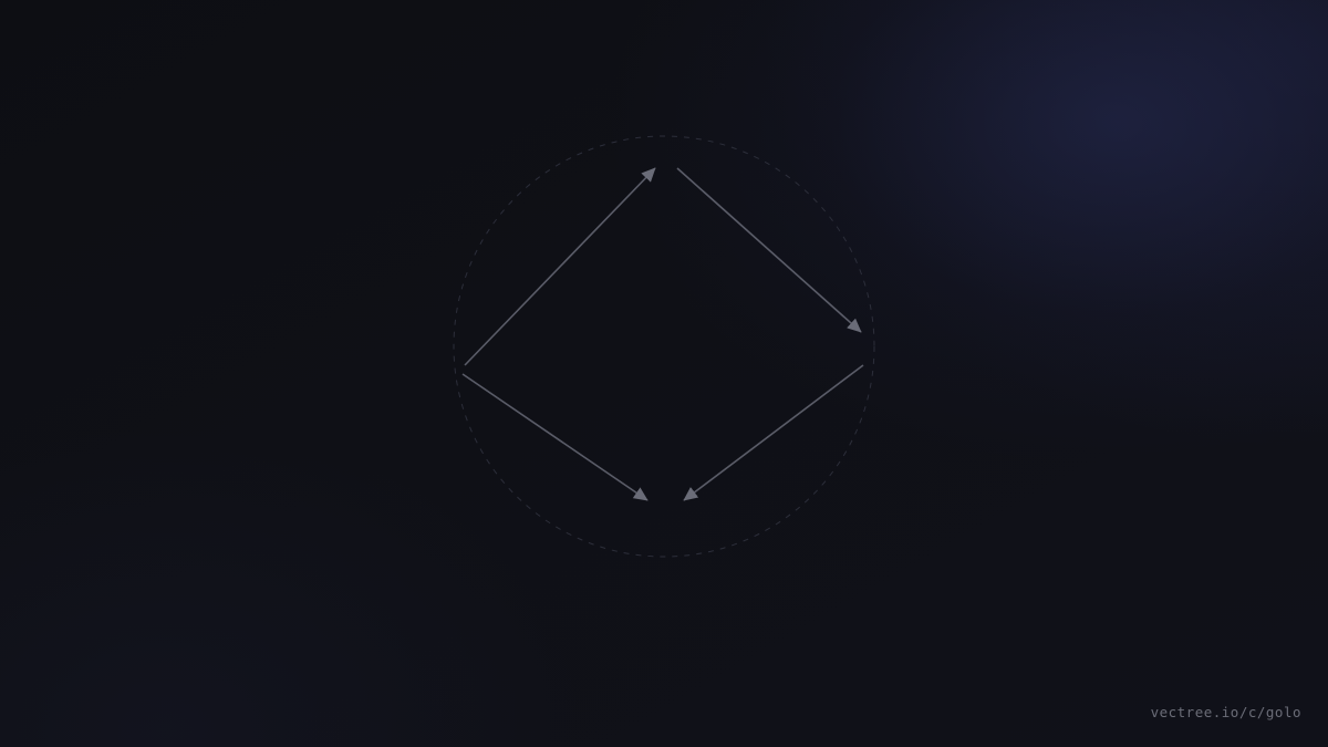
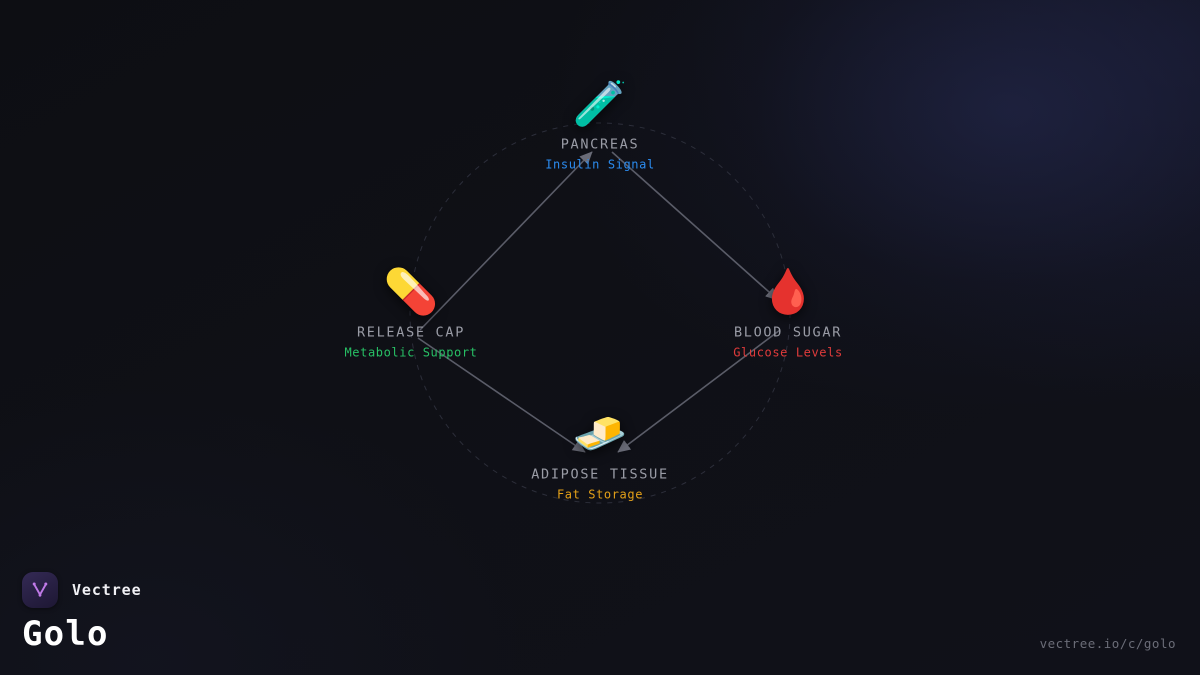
+ 🧪
+ PANCREAS
+ Insulin Signal
+ 🩸
+ BLOOD SUGAR
+ Glucose Levels
+ 🧈
+ ADIPOSE TISSUE
+ Fat Storage
+ 💊
+ RELEASE CAP
+ Metabolic Support
+ Vectree
+ Golo
  vectree.io/c/golo
